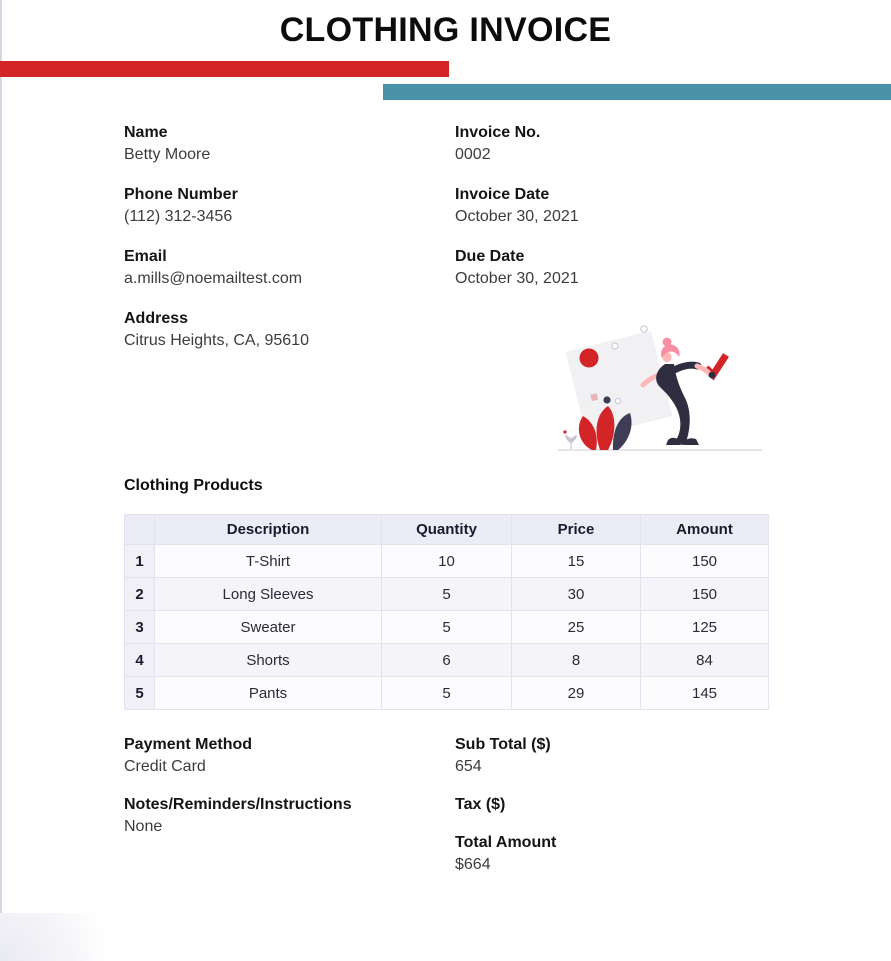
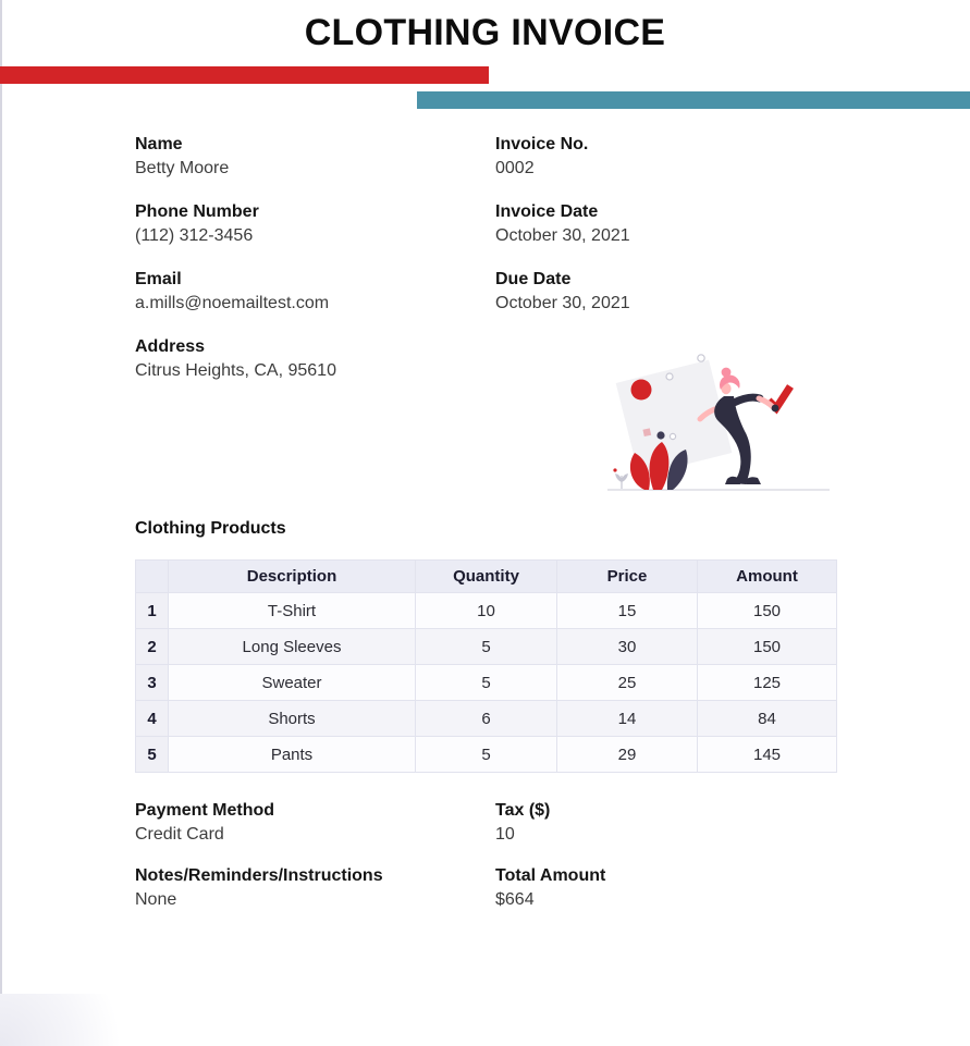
  CLOTHING INVOICE
  Name
  Betty Moore
  Phone Number
  (112) 312-3456
  Email
  a.mills@noemailtest.com
  Address
  Citrus Heights, CA, 95610
  Invoice No.
  0002
  Invoice Date
  October 30, 2021
  Due Date
  October 30, 2021
  Clothing Products
  	Description	Quantity	Price	Amount
  1	T-Shirt	10	15	150
  2	Long Sleeves	5	30	150
  3	Sweater	5	25	125
- 4	Shorts	6	8	84
+ 4	Shorts	6	14	84
  5	Pants	5	29	145
  Payment Method
  Credit Card
  Notes/Reminders/Instructions
  None
- Sub Total ($)
- 654
  Tax ($)
+ 10
  Total Amount
  $664
